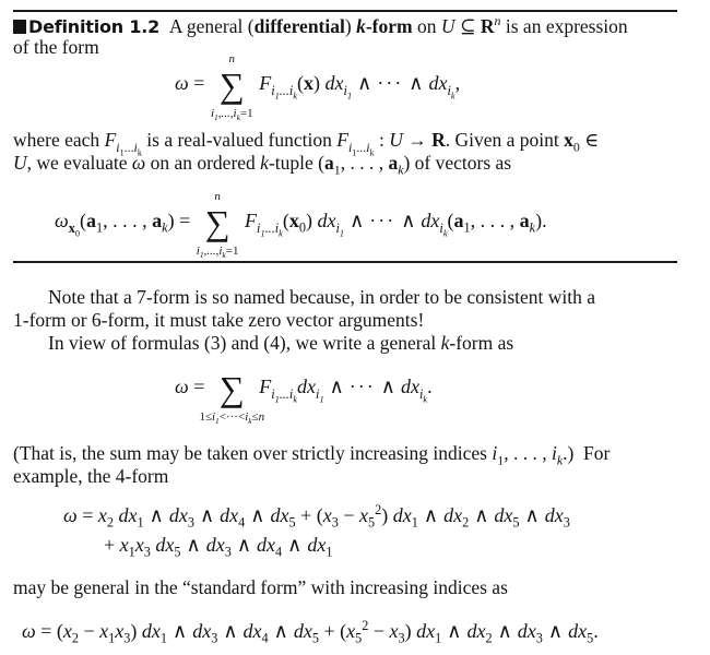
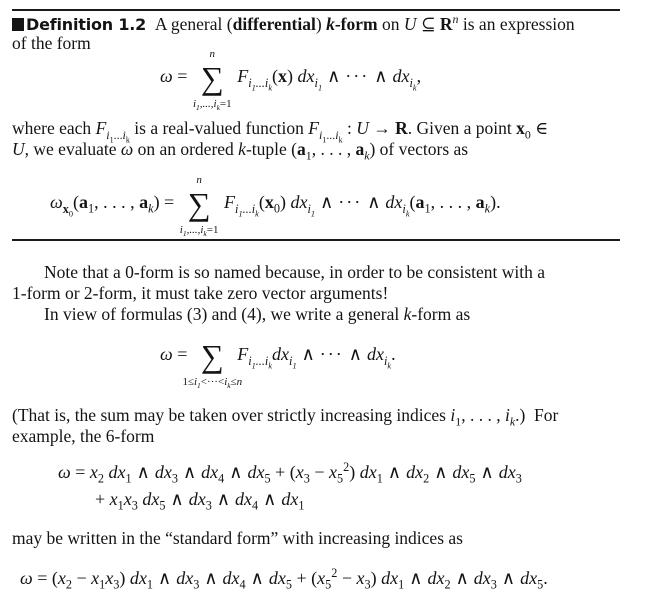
  Definition 1.2 A general (differential) k-form on U ⊆ Rn is an expression
  of the form
  ω =
  n
  ∑
  i1,...,ik=1
  Fi1...ik(x) dxi1∧ ··· ∧ dxik,
  where each Fi1...ik is a real-valued function Fi1...ik : U → R. Given a point x0 ∈
  U, we evaluate ω on an ordered k-tuple (a1, . . . , ak) of vectors as
  ωx0(a1, . . . , ak) =
  n
  ∑
  i1,...,ik=1
  Fi1...ik(x0) dxi1∧ ··· ∧ dxik(a1, . . . , ak).
- Note that a 7-form is so named because, in order to be consistent with a
+ Note that a 0-form is so named because, in order to be consistent with a
- 1-form or 6-form, it must take zero vector arguments!
+ 1-form or 2-form, it must take zero vector arguments!
  In view of formulas (3) and (4), we write a general k-form as
  ω = ∑
  1≤i1<···<ik≤n
  Fi1...ikdxi1∧ ··· ∧ dxik.
  (That is, the sum may be taken over strictly increasing indices i1, . . . , ik.) For
- example, the 4-form
+ example, the 6-form
  ω = x2 dx1 ∧ dx3 ∧ dx4 ∧ dx5 + (x3 − x52) dx1 ∧ dx2 ∧ dx5 ∧ dx3
  + x1x3 dx5 ∧ dx3 ∧ dx4 ∧ dx1
- may be general in the “standard form” with increasing indices as
+ may be written in the “standard form” with increasing indices as
  ω = (x2 − x1x3) dx1 ∧ dx3 ∧ dx4 ∧ dx5 + (x52 − x3) dx1 ∧ dx2 ∧ dx3 ∧ dx5.
